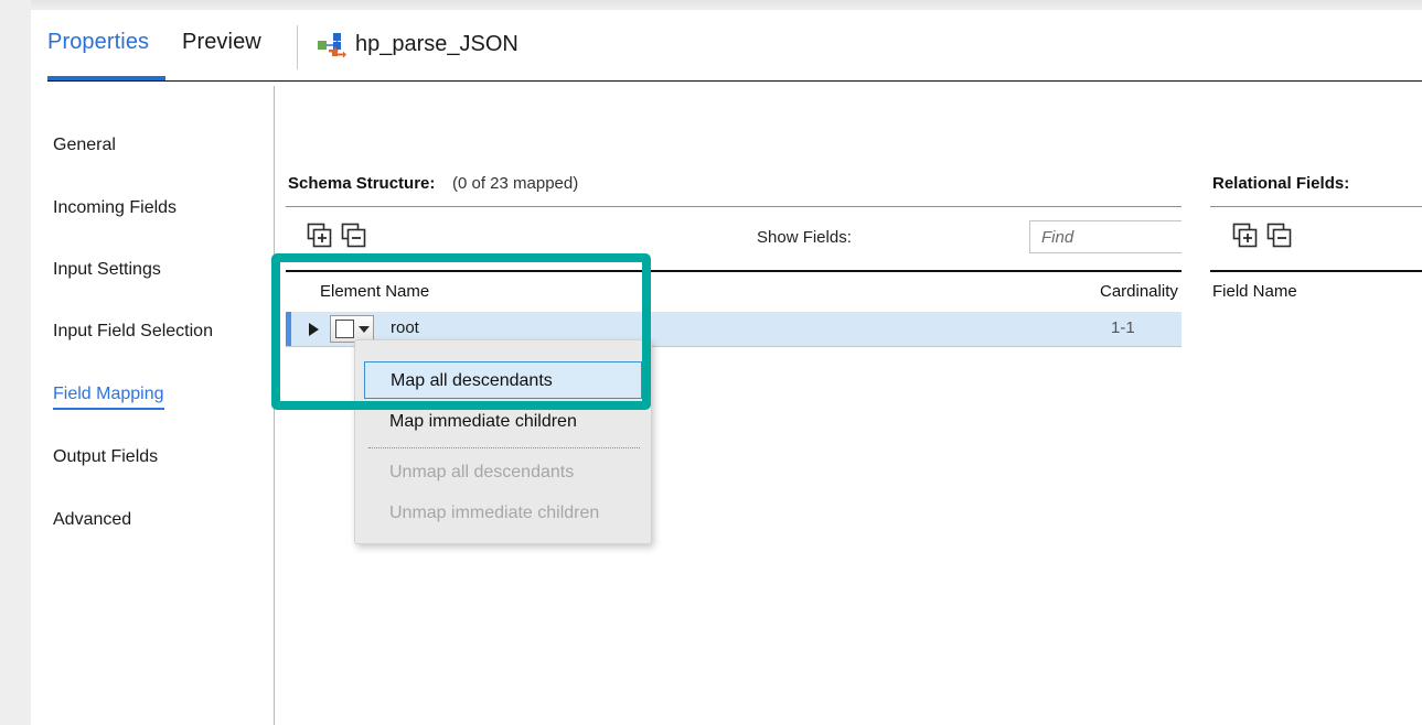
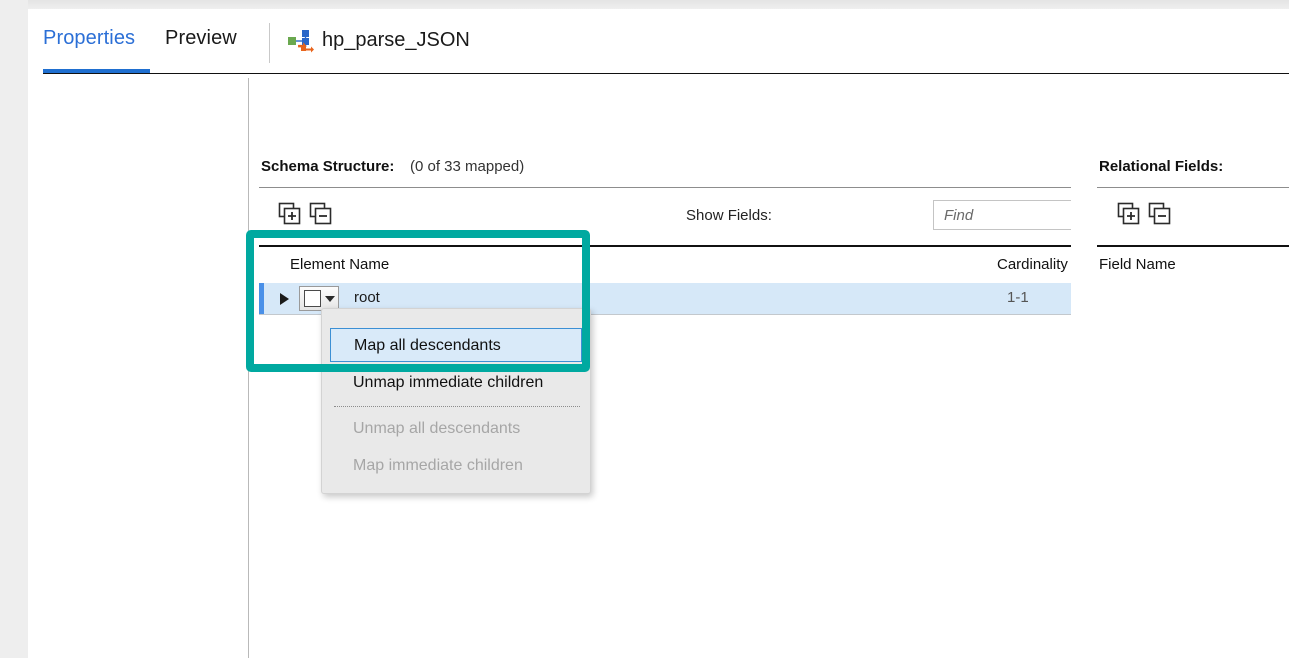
  Properties
  Preview
  hp_parse_JSON
- General
- Incoming Fields
- Input Settings
- Input Field Selection
- Field Mapping
- Output Fields
- Advanced
  Schema Structure:
- (0 of 23 mapped)
+ (0 of 33 mapped)
  Show Fields:
  Find
  Element Name
  Cardinality
  root
  1-1
  Relational Fields:
  Field Name
  Map all descendants
- Map immediate children
+ Unmap immediate children
  Unmap all descendants
- Unmap immediate children
+ Map immediate children
